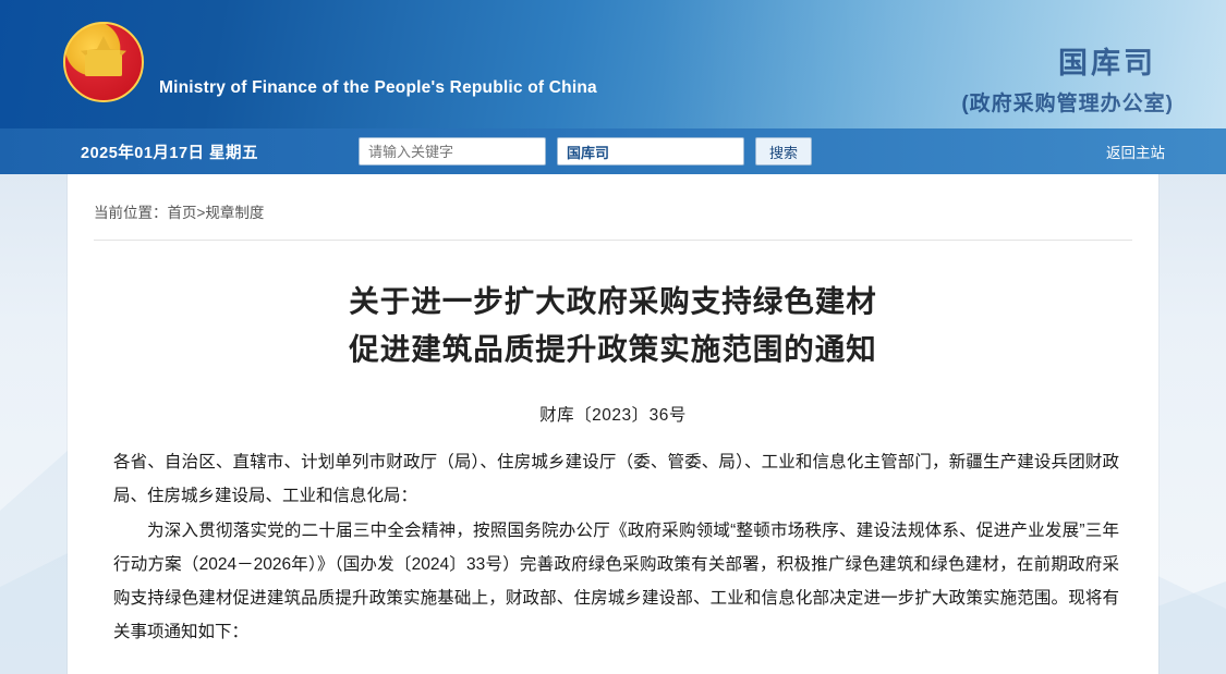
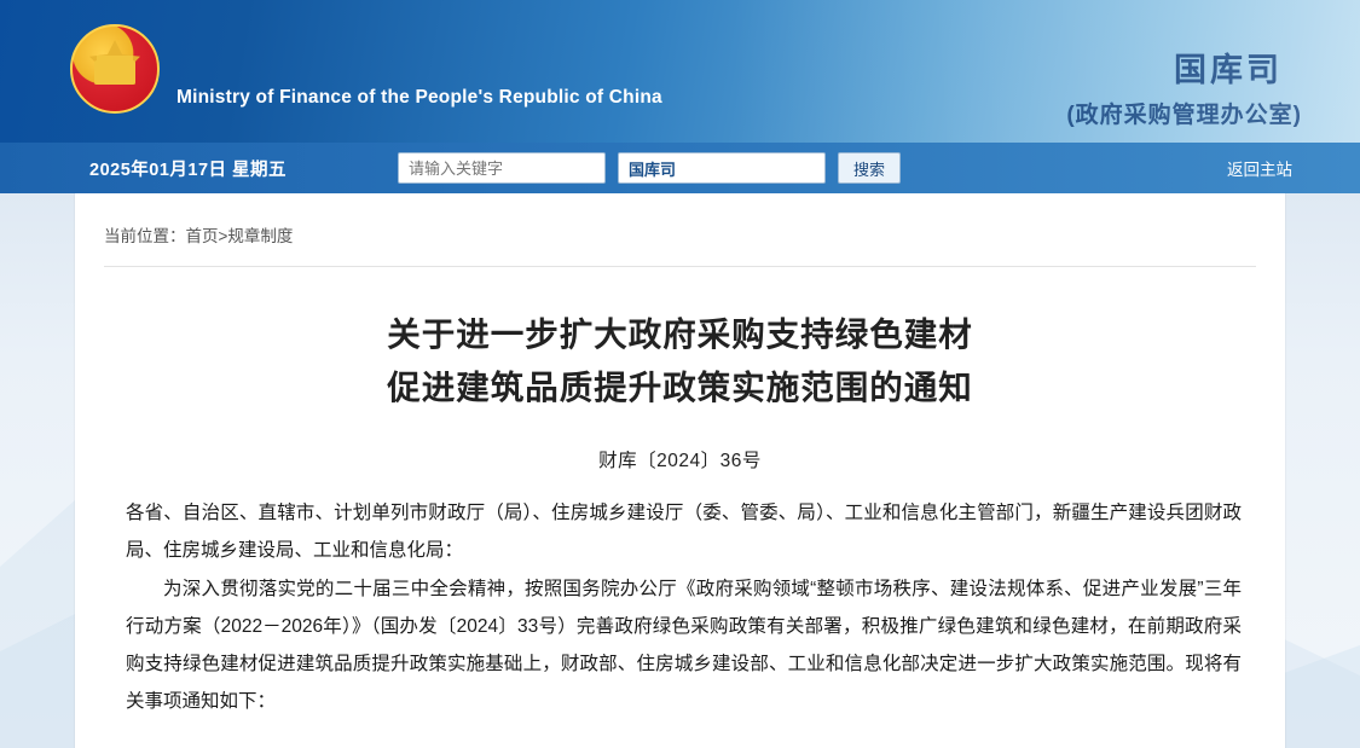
  Ministry of Finance of the People's Republic of China
  2025年01月17日 星期五
  请输入关键字
  国库司
  搜索
  返回主站
  当前位置：首页>规章制度
  关于进一步扩大政府采购支持绿色建材
  促进建筑品质提升政策实施范围的通知
- 财库〔2023〕36号
+ 财库〔2024〕36号
  各省、自治区、直辖市、计划单列市财政厅（局）、住房城乡建设厅（委、管委、局）、工业和信息化主管部门，新疆生产建设兵团财政局、住房城乡建设局、工业和信息化局：
- 为深入贯彻落实党的二十届三中全会精神，按照国务院办公厅《政府采购领域“整顿市场秩序、建设法规体系、促进产业发展”三年行动方案（2024－2026年）》（国办发〔2024〕33号）完善政府绿色采购政策有关部署，积极推广绿色建筑和绿色建材，在前期政府采购支持绿色建材促进建筑品质提升政策实施基础上，财政部、住房城乡建设部、工业和信息化部决定进一步扩大政策实施范围。现将有关事项通知如下：
+ 为深入贯彻落实党的二十届三中全会精神，按照国务院办公厅《政府采购领域“整顿市场秩序、建设法规体系、促进产业发展”三年行动方案（2022－2026年）》（国办发〔2024〕33号）完善政府绿色采购政策有关部署，积极推广绿色建筑和绿色建材，在前期政府采购支持绿色建材促进建筑品质提升政策实施基础上，财政部、住房城乡建设部、工业和信息化部决定进一步扩大政策实施范围。现将有关事项通知如下：
